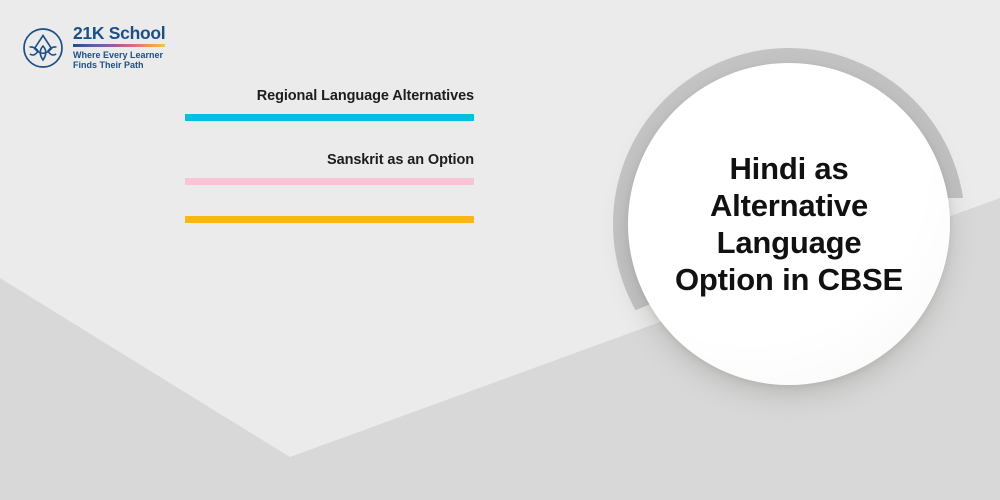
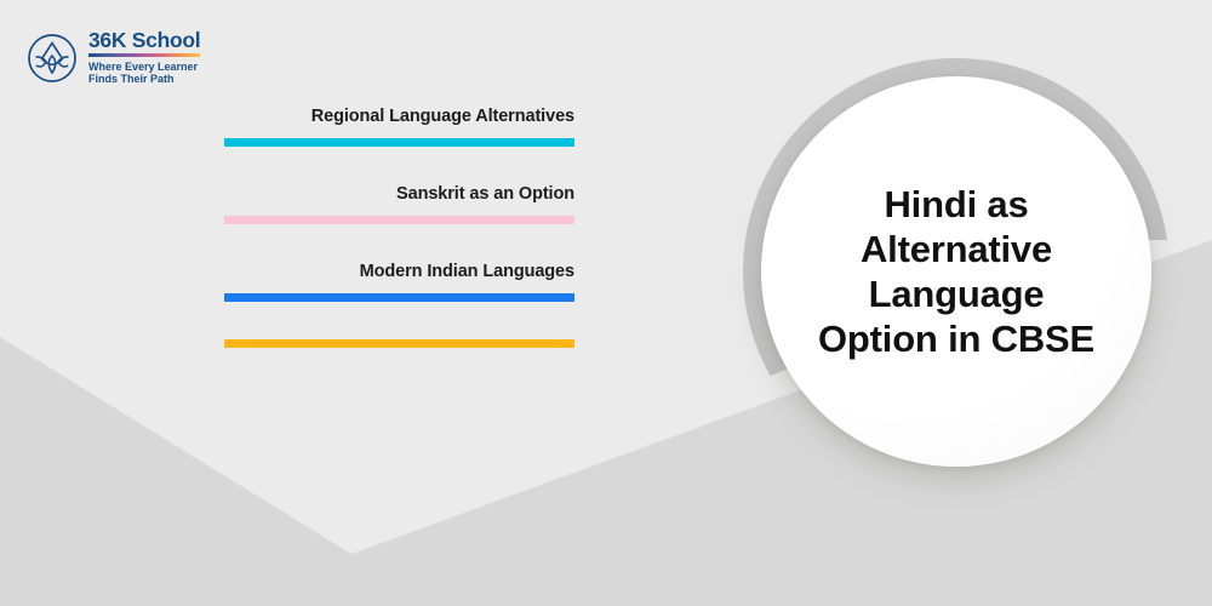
- 21K School
+ 36K School
  Where Every Learner
  Finds Their Path
  Regional Language Alternatives
  Sanskrit as an Option
+ Modern Indian Languages
  Hindi as
  Alternative
  Language
  Option in CBSE
